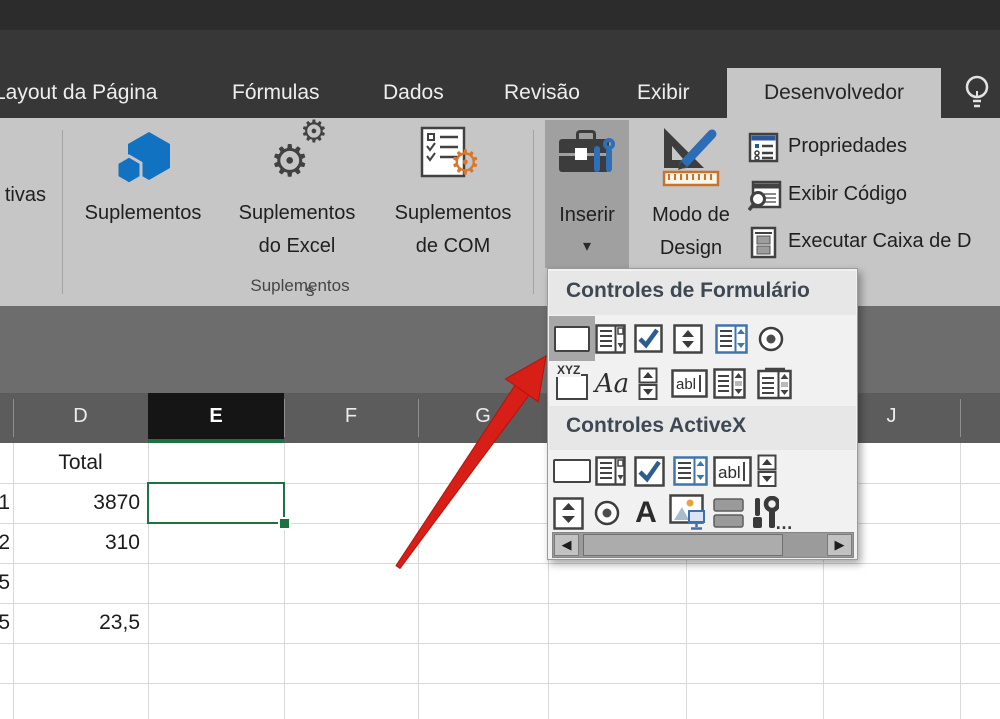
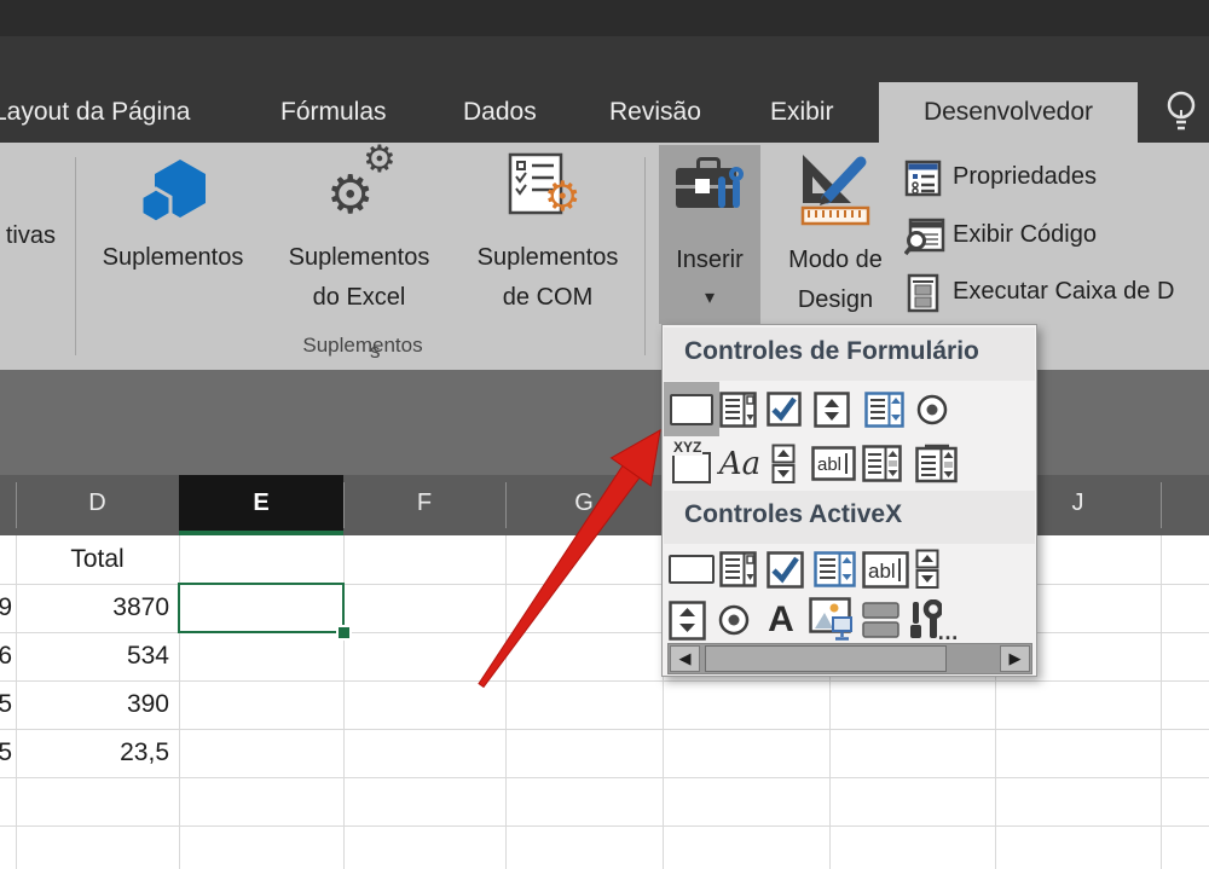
  ayout da Página
  Fórmulas
  Dados
  Revisão
  Exibir
  Desenvolvedor
  tivas
  Suplementos
  ⚙
  ⚙
  Suplementos
  do Excel
  ⚙
  Suplementos
  de COM
  Suplementos
  Inserir
  ▾
  Modo de
  Design
  Propriedades
  Exibir Código
  Executar Caixa de D
  s
  D
  E
  F
  G
  J
  Total
  3870
- 310
+ 534
+ 390
  23,5
- 1
+ 9
- 2
+ 6
  5
  5
  Controles de Formulário
  XYZ
  Aa
  abl
  Controles ActiveX
  abl
  A
  …
  ◀
  ▶
